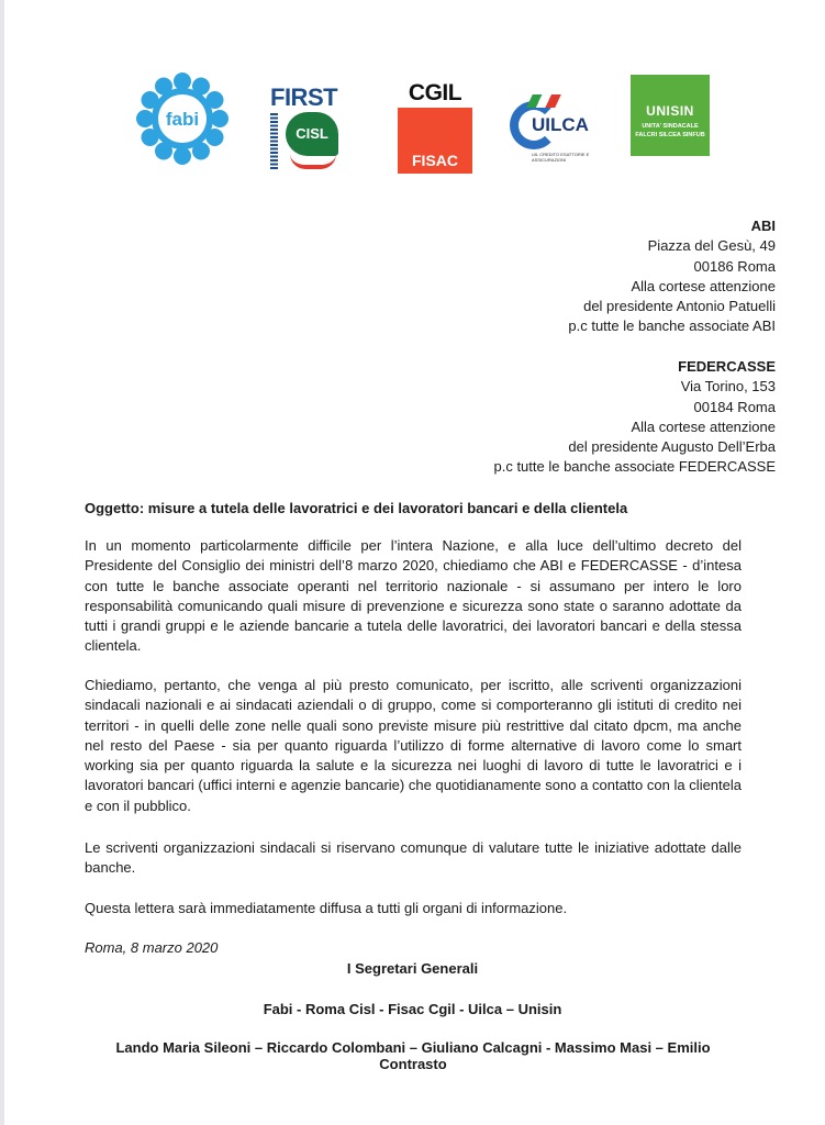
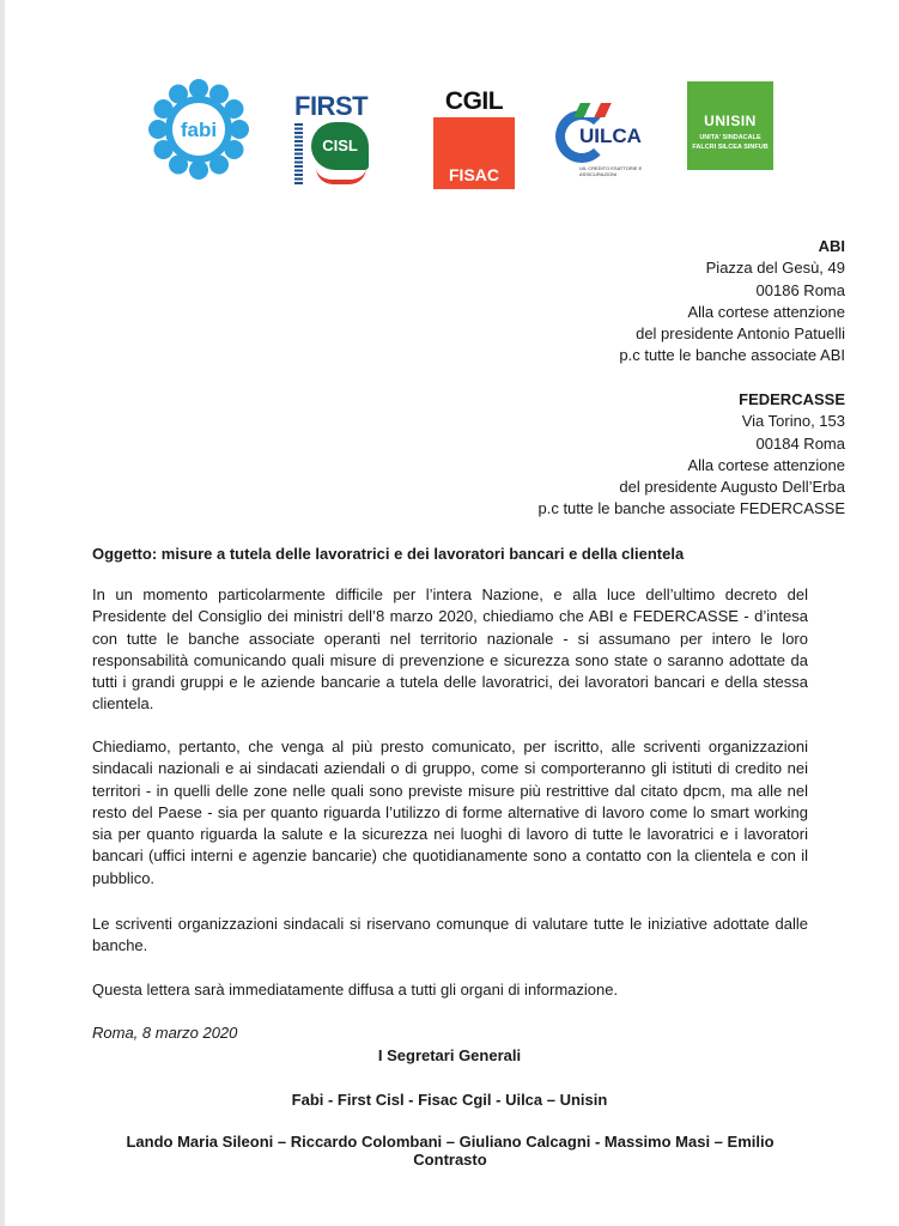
  fabi
  FIRST
  CISL
  CGIL
  FISAC
  UILCA
  UNISIN
  ABI
  Piazza del Gesù, 49
  00186 Roma
  Alla cortese attenzione
  del presidente Antonio Patuelli
  p.c tutte le banche associate ABI
  FEDERCASSE
  Via Torino, 153
  00184 Roma
  Alla cortese attenzione
  del presidente Augusto Dell’Erba
  p.c tutte le banche associate FEDERCASSE
  Oggetto: misure a tutela delle lavoratrici e dei lavoratori bancari e della clientela
  In un momento particolarmente difficile per l’intera Nazione, e alla luce dell’ultimo decreto del Presidente del Consiglio dei ministri dell’8 marzo 2020, chiediamo che ABI e FEDERCASSE - d’intesa con tutte le banche associate operanti nel territorio nazionale - si assumano per intero le loro responsabilità comunicando quali misure di prevenzione e sicurezza sono state o saranno adottate da tutti i grandi gruppi e le aziende bancarie a tutela delle lavoratrici, dei lavoratori bancari e della stessa clientela.
- Chiediamo, pertanto, che venga al più presto comunicato, per iscritto, alle scriventi organizzazioni sindacali nazionali e ai sindacati aziendali o di gruppo, come si comporteranno gli istituti di credito nei territori - in quelli delle zone nelle quali sono previste misure più restrittive dal citato dpcm, ma anche nel resto del Paese - sia per quanto riguarda l’utilizzo di forme alternative di lavoro come lo smart working sia per quanto riguarda la salute e la sicurezza nei luoghi di lavoro di tutte le lavoratrici e i lavoratori bancari (uffici interni e agenzie bancarie) che quotidianamente sono a contatto con la clientela e con il pubblico.
+ Chiediamo, pertanto, che venga al più presto comunicato, per iscritto, alle scriventi organizzazioni sindacali nazionali e ai sindacati aziendali o di gruppo, come si comporteranno gli istituti di credito nei territori - in quelli delle zone nelle quali sono previste misure più restrittive dal citato dpcm, ma alle nel resto del Paese - sia per quanto riguarda l’utilizzo di forme alternative di lavoro come lo smart working sia per quanto riguarda la salute e la sicurezza nei luoghi di lavoro di tutte le lavoratrici e i lavoratori bancari (uffici interni e agenzie bancarie) che quotidianamente sono a contatto con la clientela e con il pubblico.
  Le scriventi organizzazioni sindacali si riservano comunque di valutare tutte le iniziative adottate dalle banche.
  Questa lettera sarà immediatamente diffusa a tutti gli organi di informazione.
  Roma, 8 marzo 2020
  I Segretari Generali
- Fabi - Roma Cisl - Fisac Cgil - Uilca – Unisin
+ Fabi - First Cisl - Fisac Cgil - Uilca – Unisin
  Lando Maria Sileoni – Riccardo Colombani – Giuliano Calcagni - Massimo Masi – Emilio Contrasto
